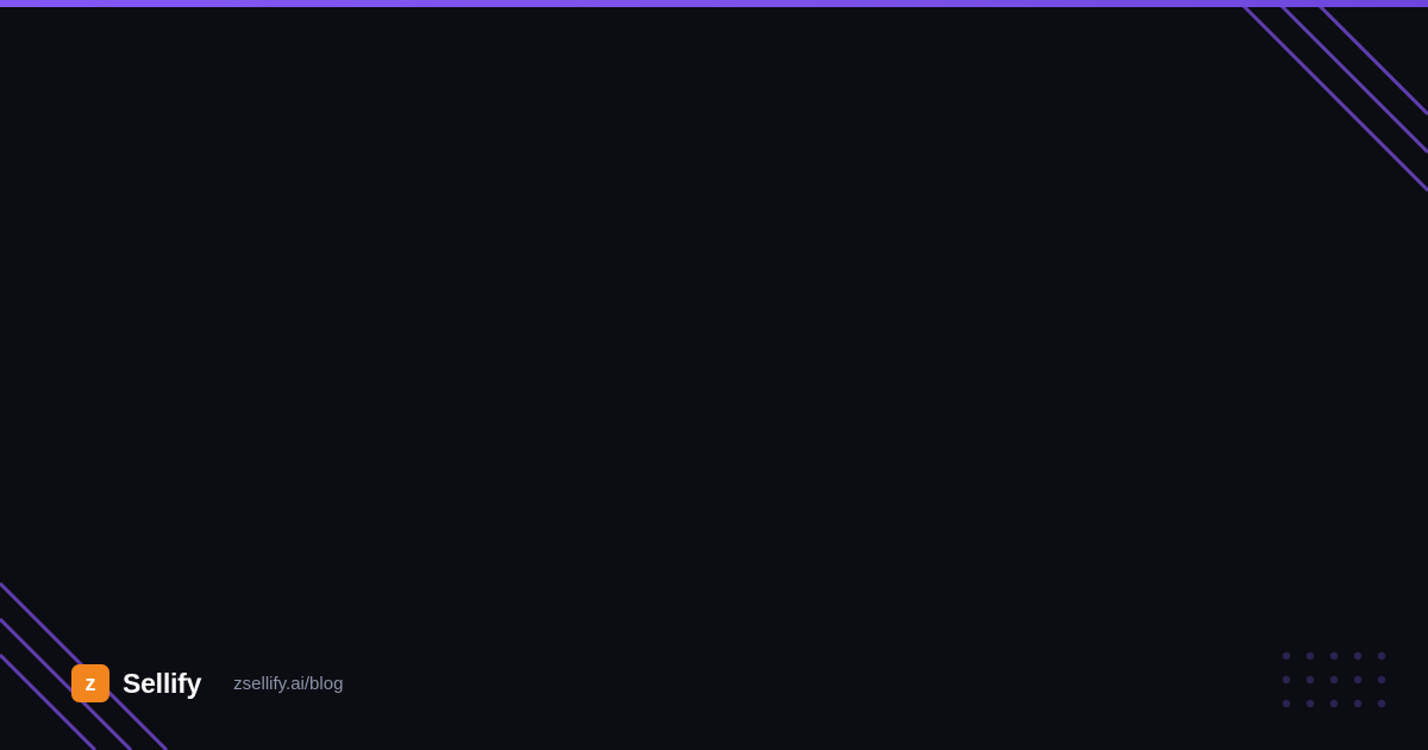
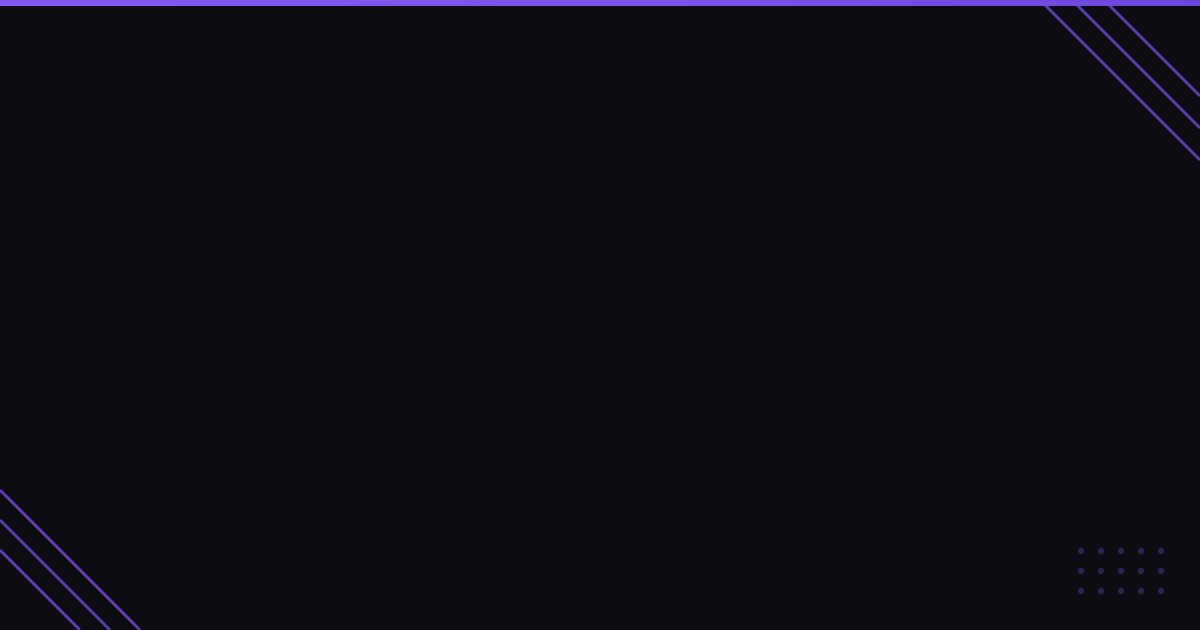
- z
- Sellify
- zsellify.ai/blog
